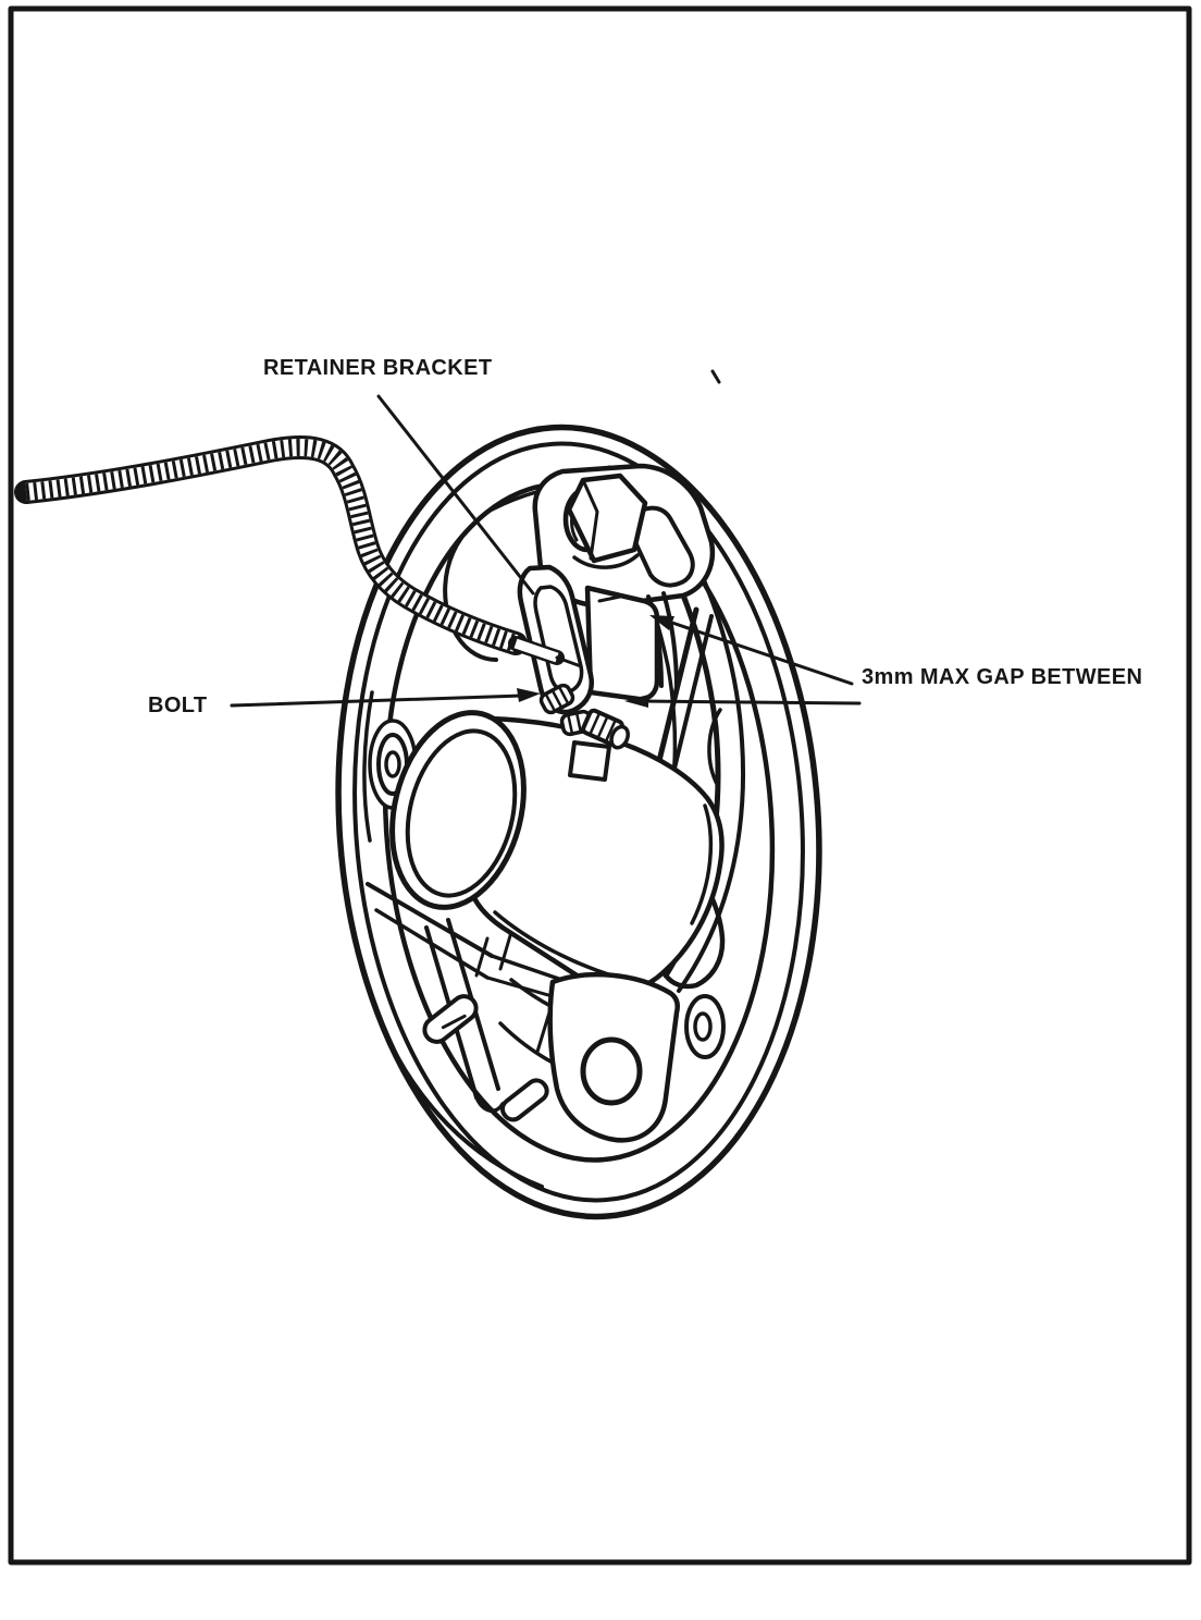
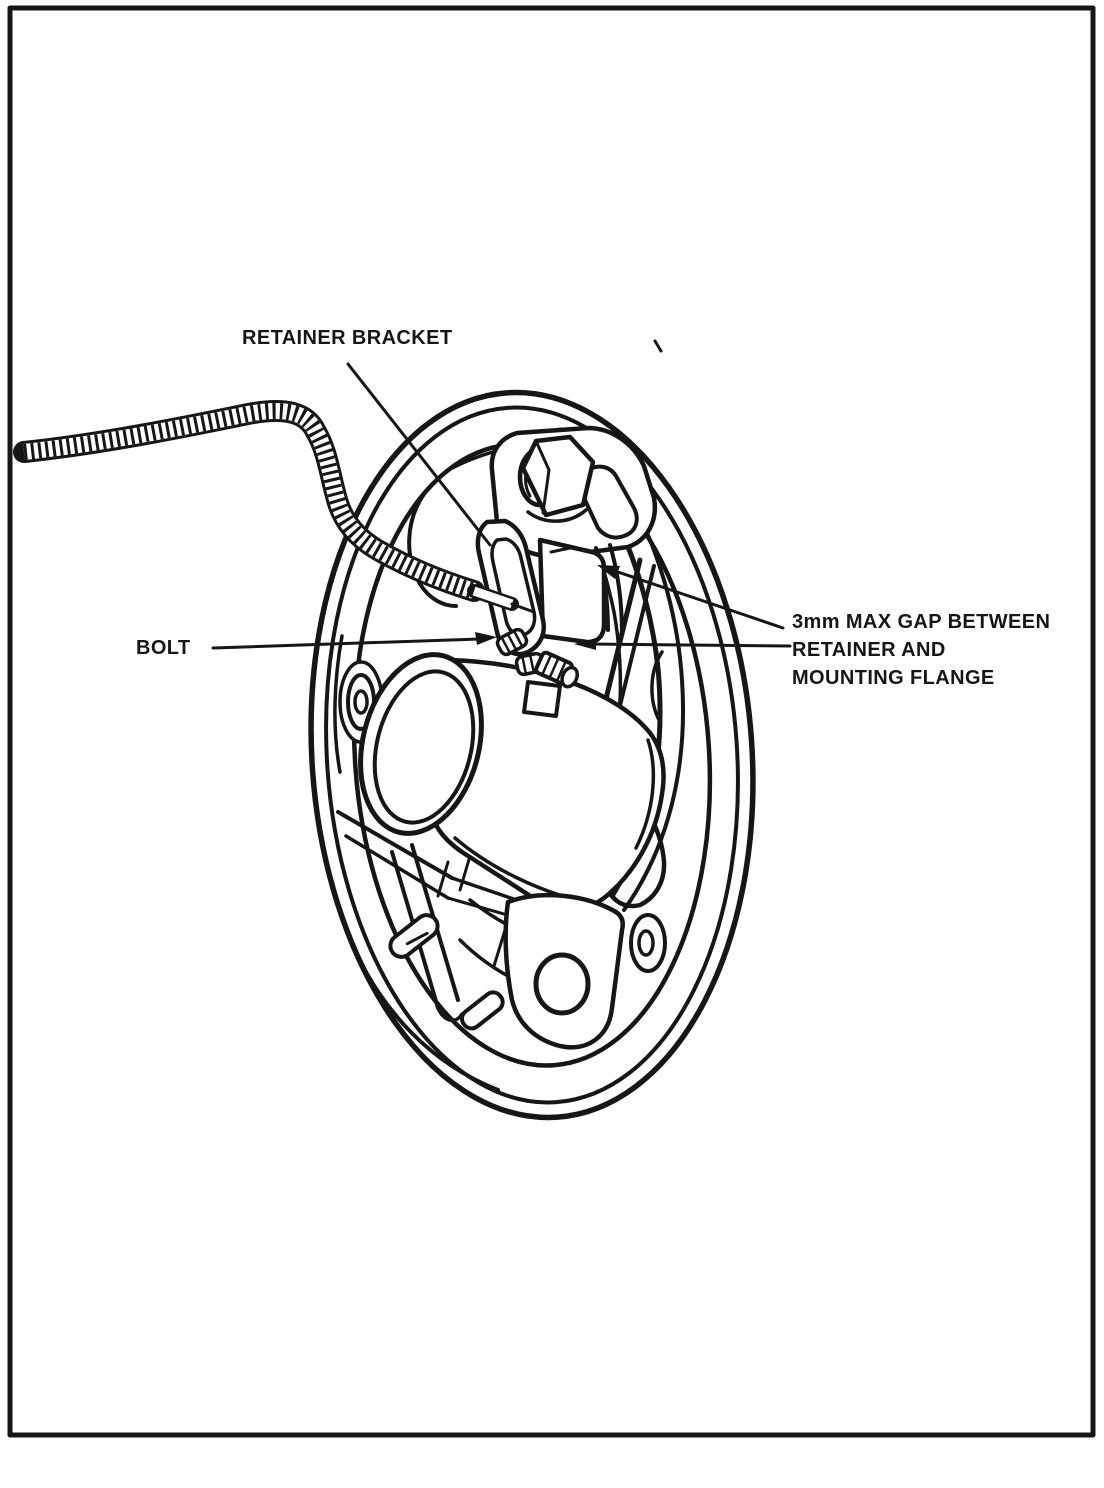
  RETAINER BRACKET
  BOLT
  3mm MAX GAP BETWEEN
+ RETAINER AND
+ MOUNTING FLANGE
